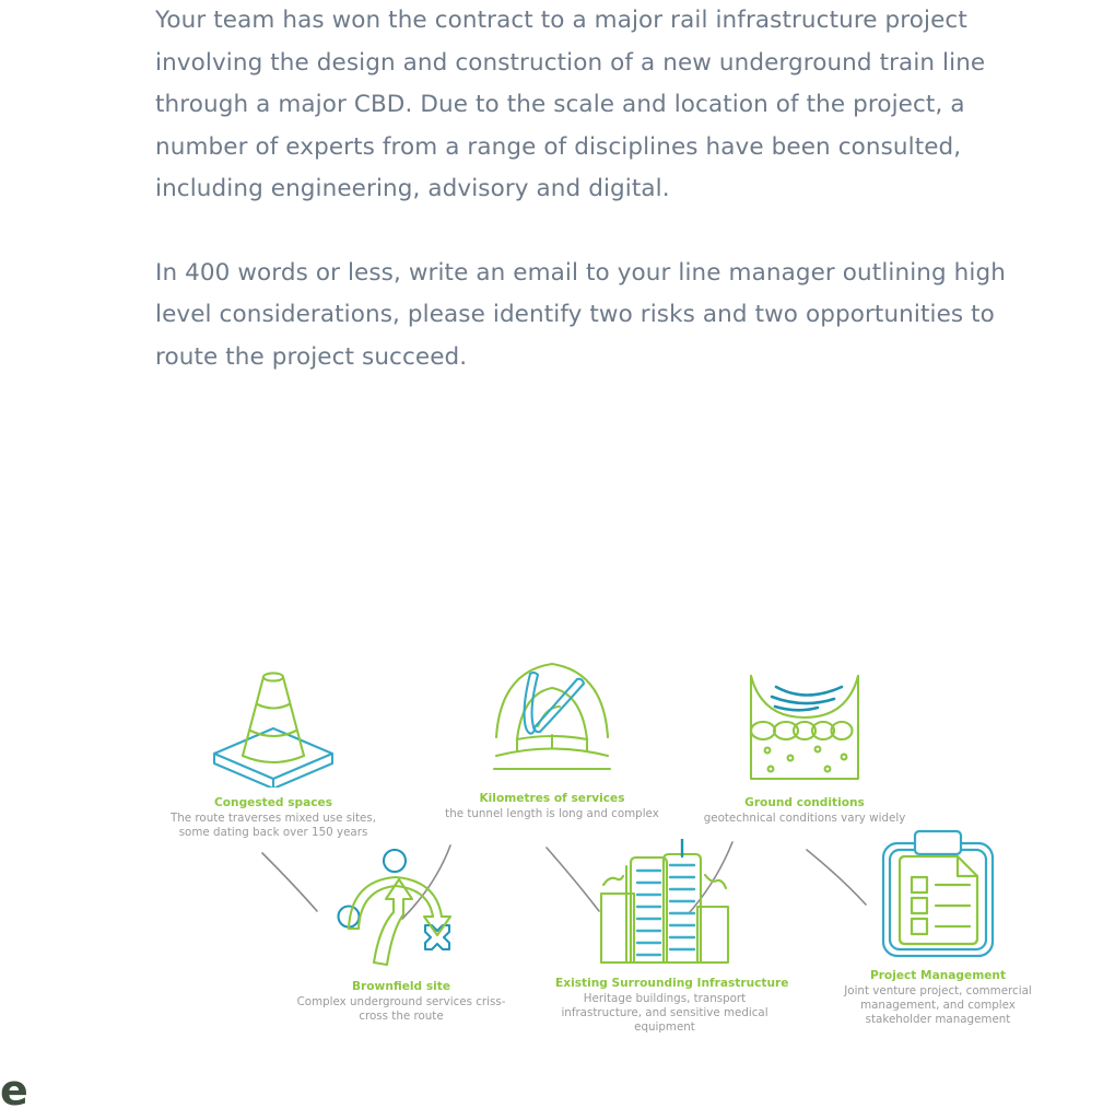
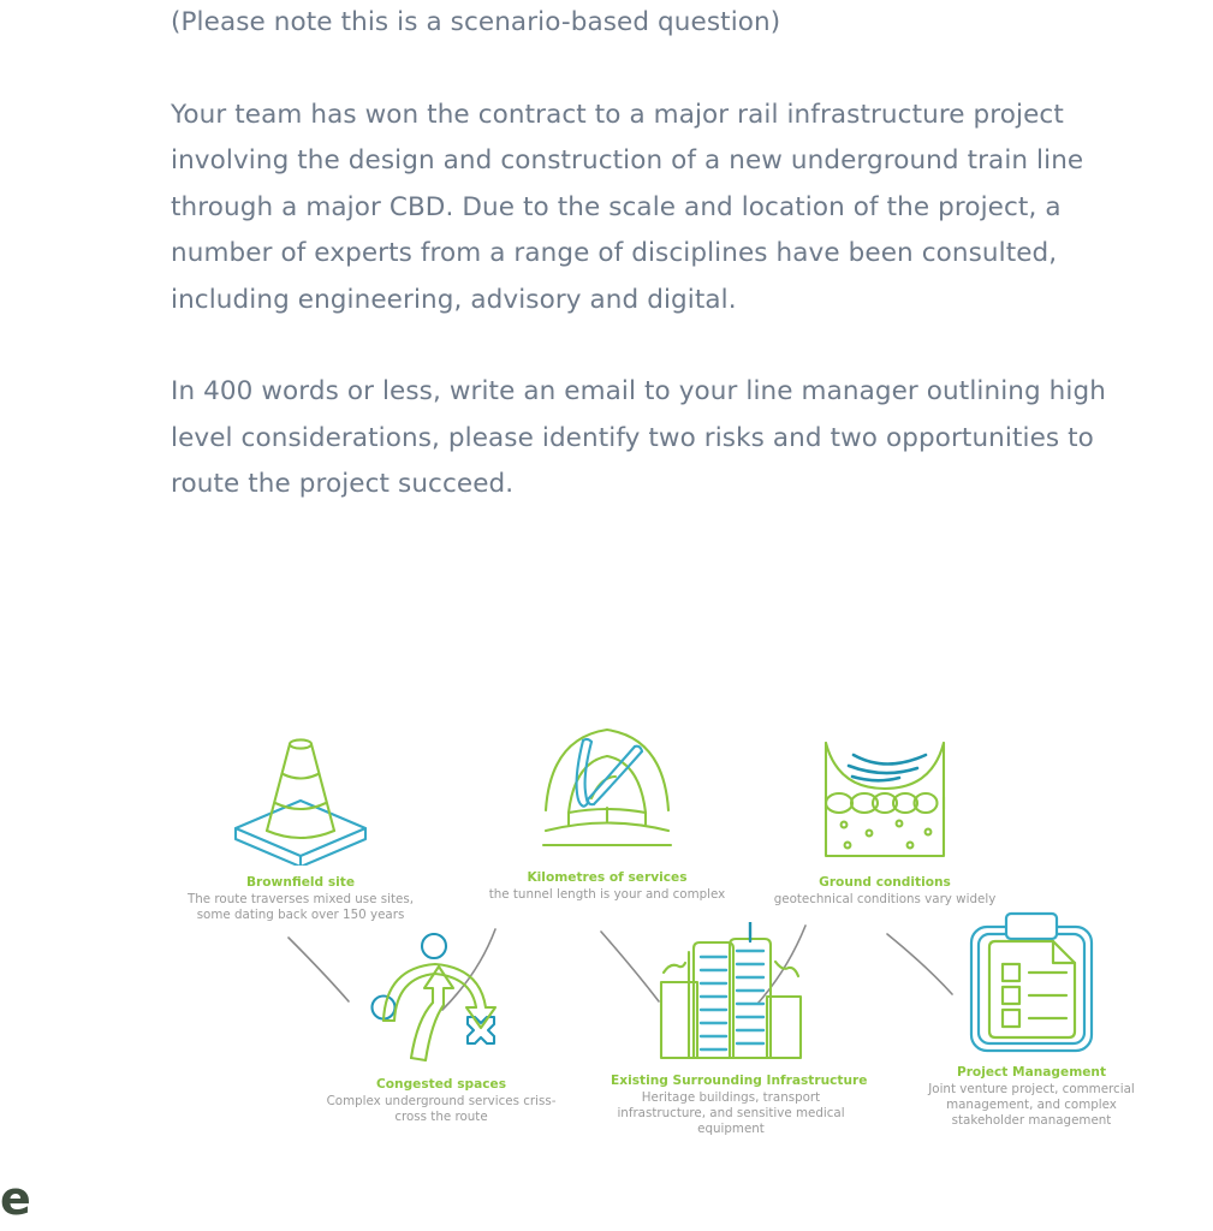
+ (Please note this is a scenario-based question)
  Your team has won the contract to a major rail infrastructure project involving the design and construction of a new underground train line through a major CBD. Due to the scale and location of the project, a number of experts from a range of disciplines have been consulted, including engineering, advisory and digital.
  In 400 words or less, write an email to your line manager outlining high level considerations, please identify two risks and two opportunities to route the project succeed.
- Congested spaces
+ Brownfield site
  The route traverses mixed use sites, some dating back over 150 years
  Kilometres of services
- the tunnel length is long and complex
+ the tunnel length is your and complex
  Ground conditions
  geotechnical conditions vary widely
- Brownfield site
+ Congested spaces
  Complex underground services criss-cross the route
  Existing Surrounding Infrastructure
  Heritage buildings, transport infrastructure, and sensitive medical equipment
  Project Management
  Joint venture project, commercial management, and complex stakeholder management
  e
